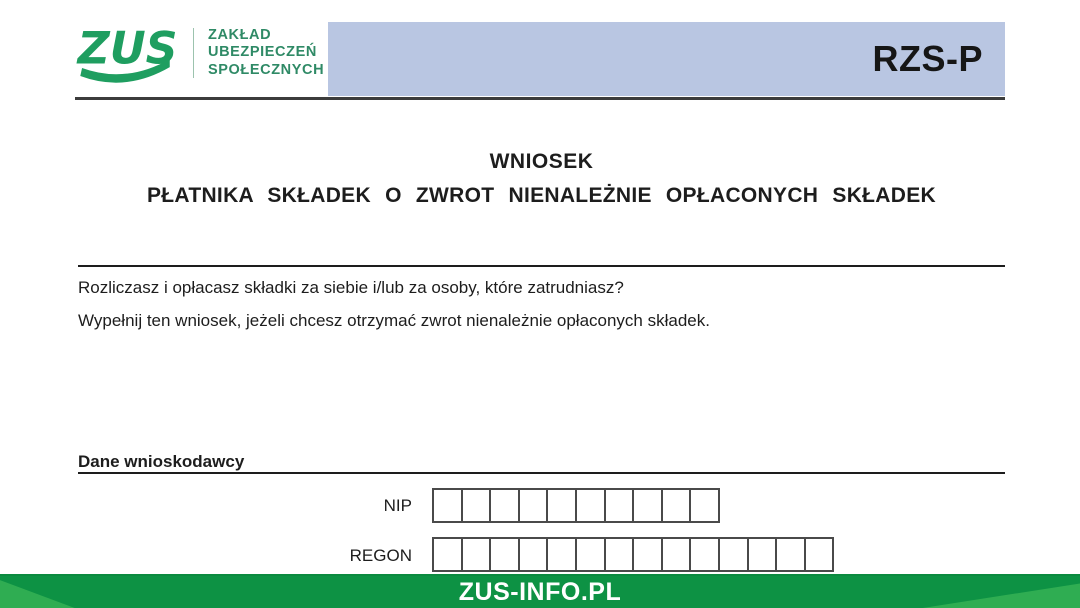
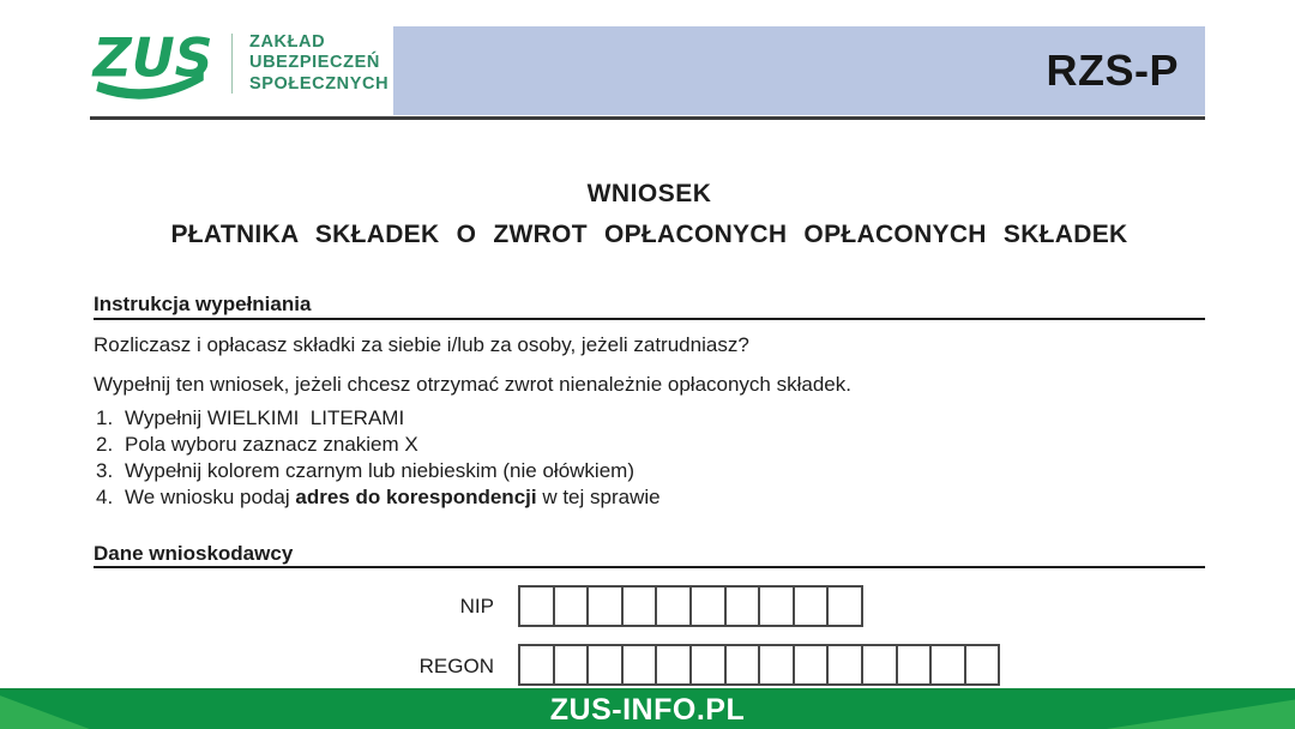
  ZUS
  ZAKŁAD
  UBEZPIECZEŃ
  SPOŁECZNYCH
  RZS-P
  WNIOSEK
- PŁATNIKA SKŁADEK O ZWROT NIENALEŻNIE OPŁACONYCH SKŁADEK
+ PŁATNIKA SKŁADEK O ZWROT OPŁACONYCH OPŁACONYCH SKŁADEK
+ Instrukcja wypełniania
- Rozliczasz i opłacasz składki za siebie i/lub za osoby, które zatrudniasz?
+ Rozliczasz i opłacasz składki za siebie i/lub za osoby, jeżeli zatrudniasz?
  Wypełnij ten wniosek, jeżeli chcesz otrzymać zwrot nienależnie opłaconych składek.
+ 1.
+ Wypełnij WIELKIMI LITERAMI
+ 2.
+ Pola wyboru zaznacz znakiem X
+ 3.
+ Wypełnij kolorem czarnym lub niebieskim (nie ołówkiem)
+ 4.
+ We wniosku podaj adres do korespondencji w tej sprawie
  Dane wnioskodawcy
  NIP
  REGON
  ZUS-INFO.PL
